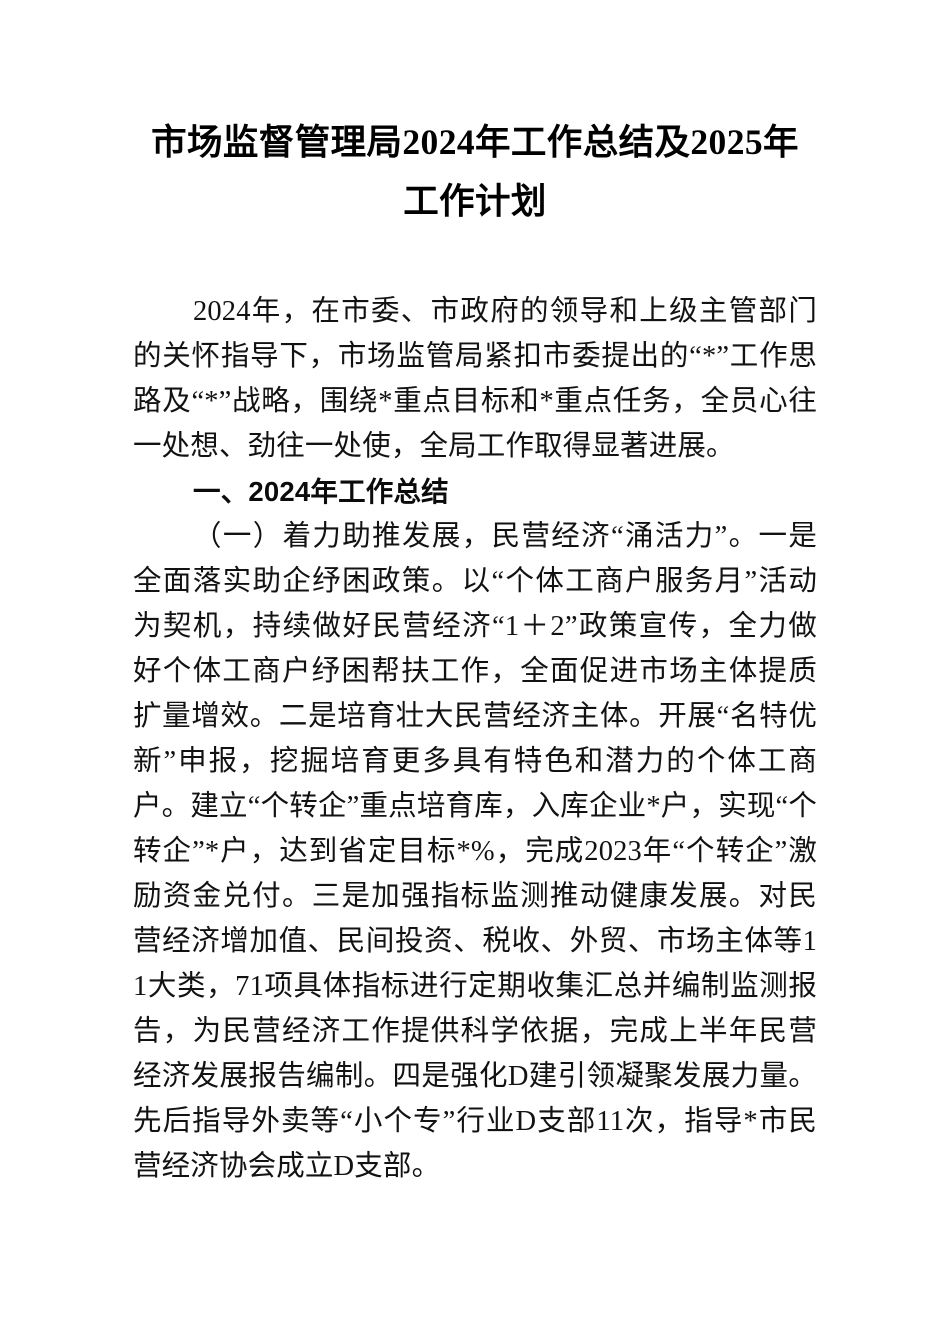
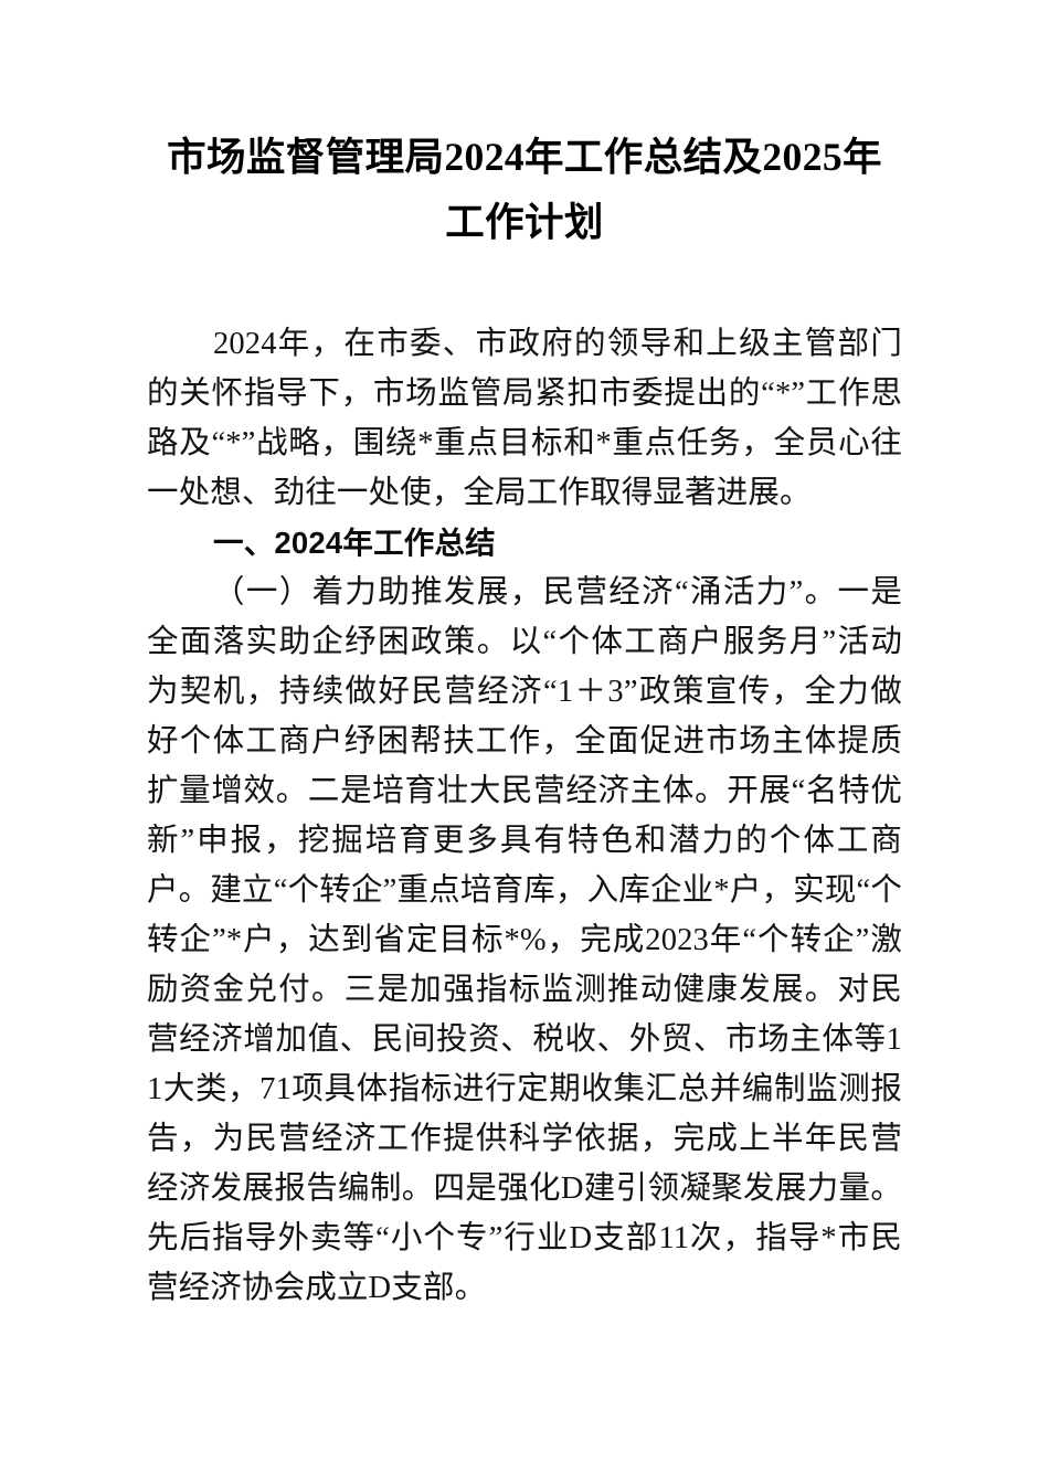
  市场监督管理局2024年工作总结及2025年
  工作计划
  2024年，在市委、市政府的领导和上级主管部门的关怀指导下，市场监管局紧扣市委提出的“*”工作思路及“*”战略，围绕*重点目标和*重点任务，全员心往一处想、劲往一处使，全局工作取得显著进展。
  一、2024年工作总结
- （一）着力助推发展，民营经济“涌活力”。一是全面落实助企纾困政策。以“个体工商户服务月”活动为契机，持续做好民营经济“1＋2”政策宣传，全力做好个体工商户纾困帮扶工作，全面促进市场主体提质扩量增效。二是培育壮大民营经济主体。开展“名特优新”申报，挖掘培育更多具有特色和潜力的个体工商户。建立“个转企”重点培育库，入库企业*户，实现“个转企”*户，达到省定目标*%，完成2023年“个转企”激励资金兑付。三是加强指标监测推动健康发展。对民营经济增加值、民间投资、税收、外贸、市场主体等11大类，71项具体指标进行定期收集汇总并编制监测报告，为民营经济工作提供科学依据，完成上半年民营经济发展报告编制。四是强化D建引领凝聚发展力量。先后指导外卖等“小个专”行业D支部11次，指导*市民营经济协会成立D支部。
+ （一）着力助推发展，民营经济“涌活力”。一是全面落实助企纾困政策。以“个体工商户服务月”活动为契机，持续做好民营经济“1＋3”政策宣传，全力做好个体工商户纾困帮扶工作，全面促进市场主体提质扩量增效。二是培育壮大民营经济主体。开展“名特优新”申报，挖掘培育更多具有特色和潜力的个体工商户。建立“个转企”重点培育库，入库企业*户，实现“个转企”*户，达到省定目标*%，完成2023年“个转企”激励资金兑付。三是加强指标监测推动健康发展。对民营经济增加值、民间投资、税收、外贸、市场主体等11大类，71项具体指标进行定期收集汇总并编制监测报告，为民营经济工作提供科学依据，完成上半年民营经济发展报告编制。四是强化D建引领凝聚发展力量。先后指导外卖等“小个专”行业D支部11次，指导*市民营经济协会成立D支部。
